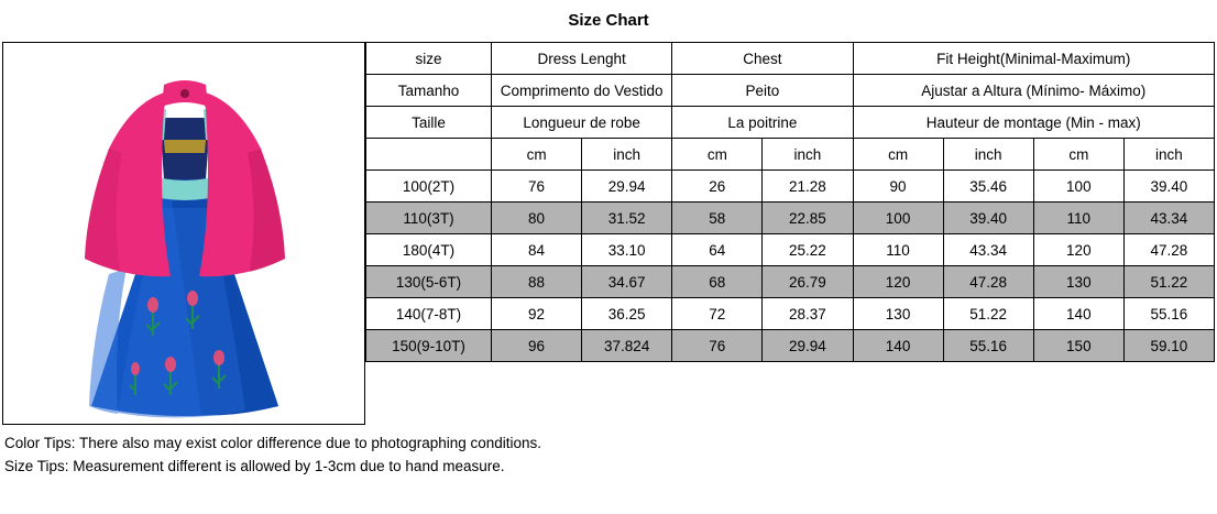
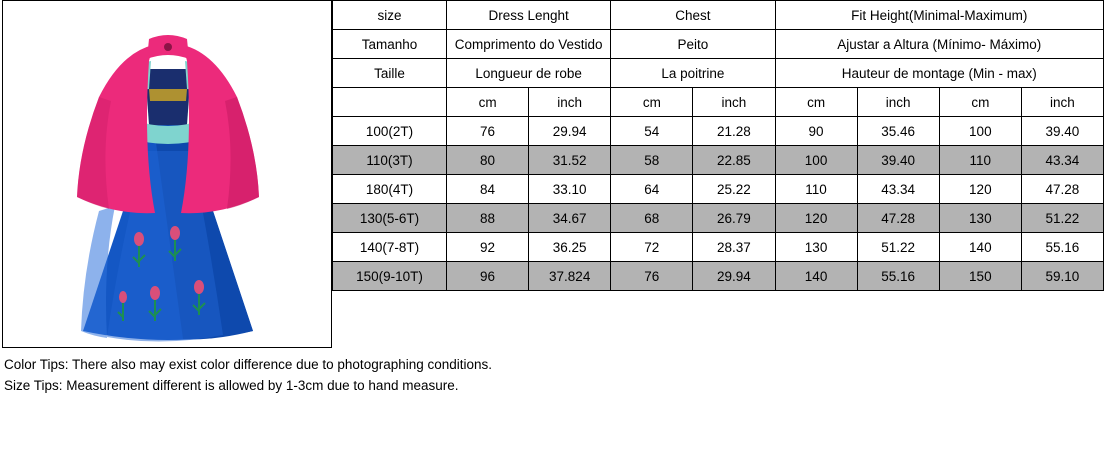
- Size Chart
  size	Dress Lenght	Chest	Fit Height(Minimal-Maximum)
  Tamanho	Comprimento do Vestido	Peito	Ajustar a Altura (Mínimo- Máximo)
  Taille	Longueur de robe	La poitrine	Hauteur de montage (Min - max)
  	cm	inch	cm	inch	cm	inch	cm	inch
- 100(2T)	76	29.94	26	21.28	90	35.46	100	39.40
+ 100(2T)	76	29.94	54	21.28	90	35.46	100	39.40
  110(3T)	80	31.52	58	22.85	100	39.40	110	43.34
  180(4T)	84	33.10	64	25.22	110	43.34	120	47.28
  130(5-6T)	88	34.67	68	26.79	120	47.28	130	51.22
  140(7-8T)	92	36.25	72	28.37	130	51.22	140	55.16
  150(9-10T)	96	37.824	76	29.94	140	55.16	150	59.10
  Color Tips: There also may exist color difference due to photographing conditions.
  Size Tips: Measurement different is allowed by 1-3cm due to hand measure.
